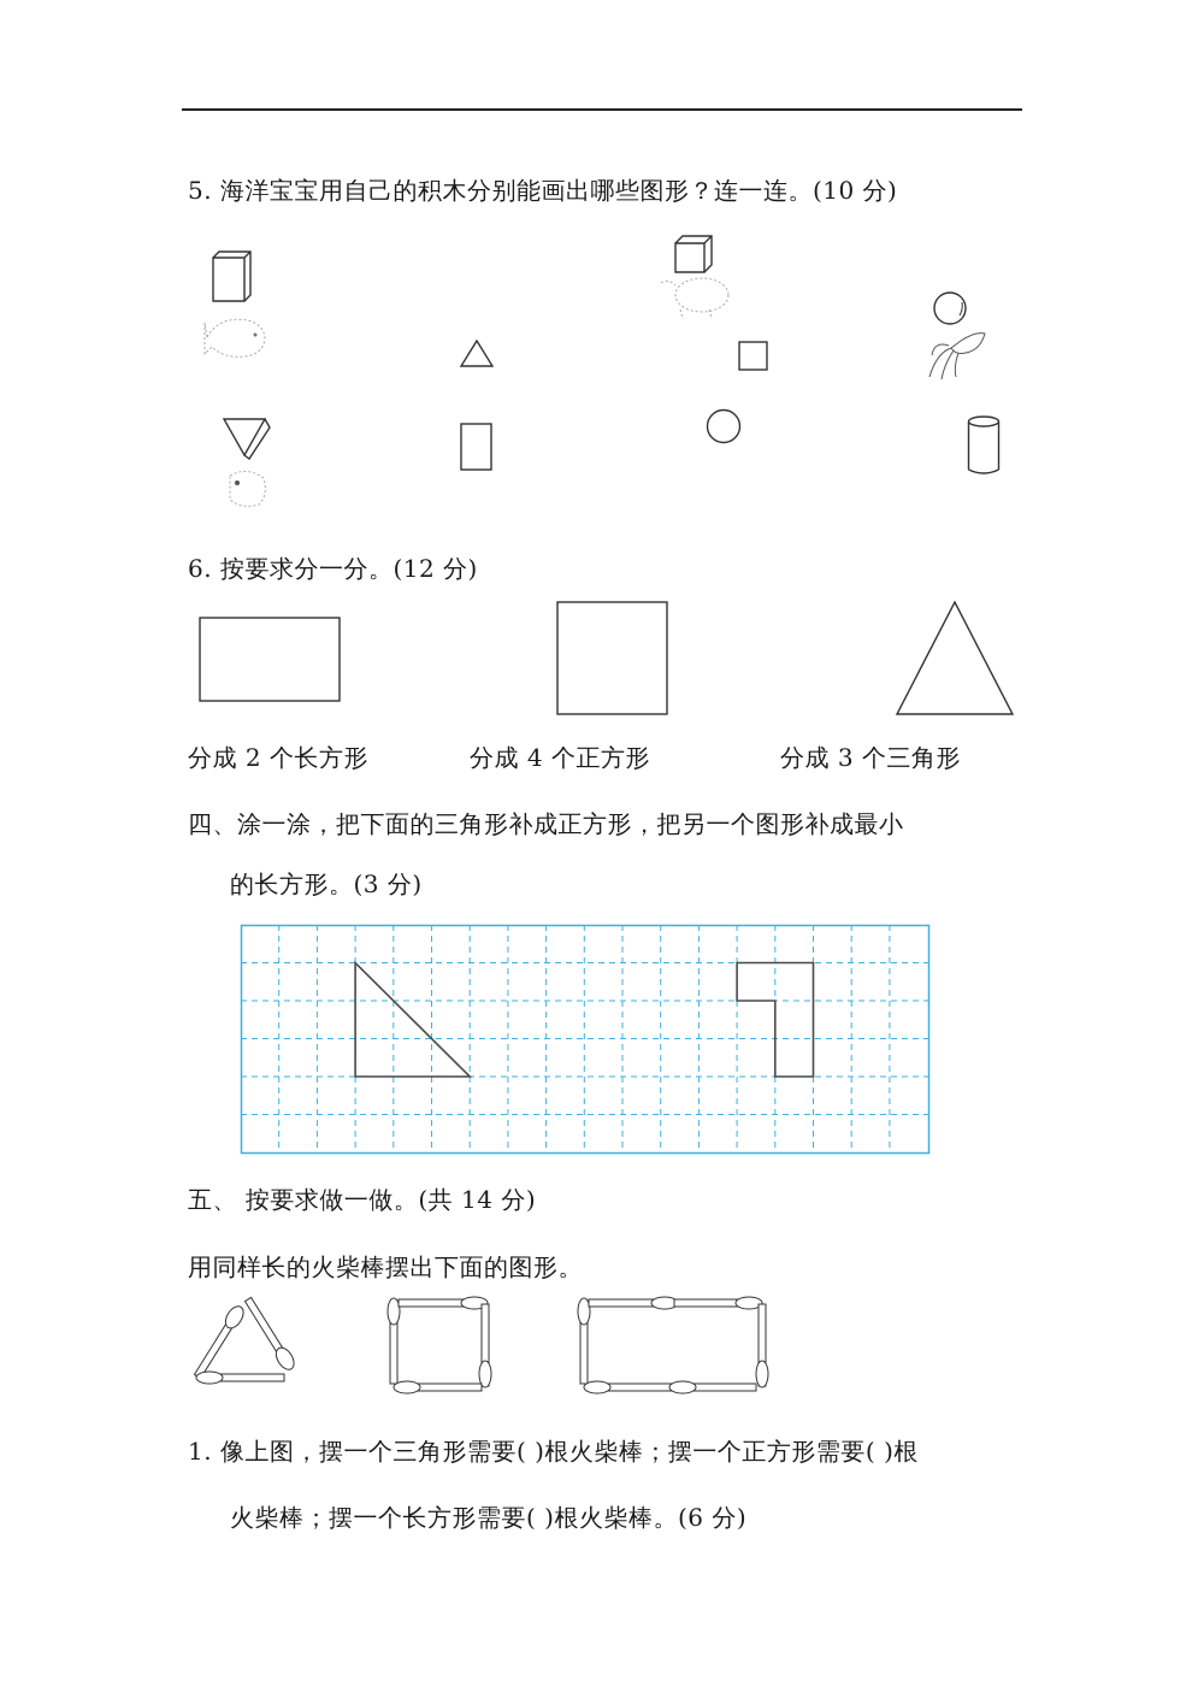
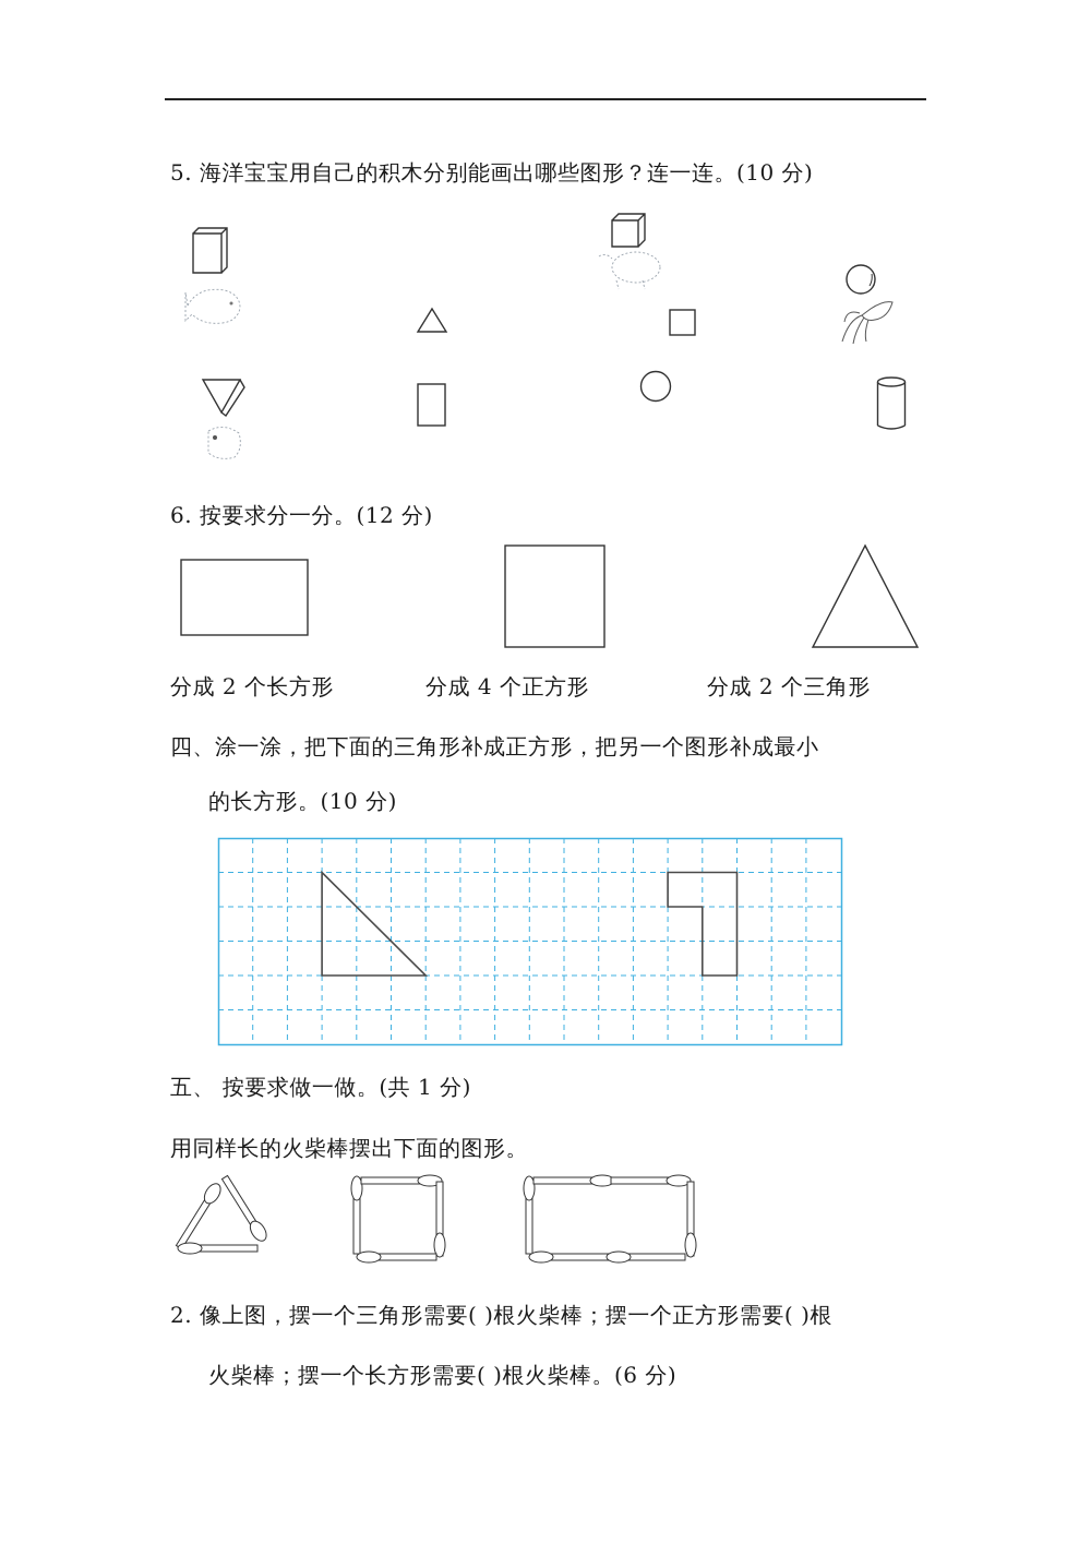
  5. 海洋宝宝用自己的积木分别能画出哪些图形？连一连。(10 分)
  6. 按要求分一分。(12 分)
  分成 2 个长方形
  分成 4 个正方形
- 分成 3 个三角形
+ 分成 2 个三角形
  四、涂一涂，把下面的三角形补成正方形，把另一个图形补成最小
- 的长方形。(3 分)
+ 的长方形。(10 分)
- 五、 按要求做一做。(共 14 分)
+ 五、 按要求做一做。(共 1 分)
  用同样长的火柴棒摆出下面的图形。
- 1. 像上图，摆一个三角形需要( )根火柴棒；摆一个正方形需要( )根
+ 2. 像上图，摆一个三角形需要( )根火柴棒；摆一个正方形需要( )根
  火柴棒；摆一个长方形需要( )根火柴棒。(6 分)
